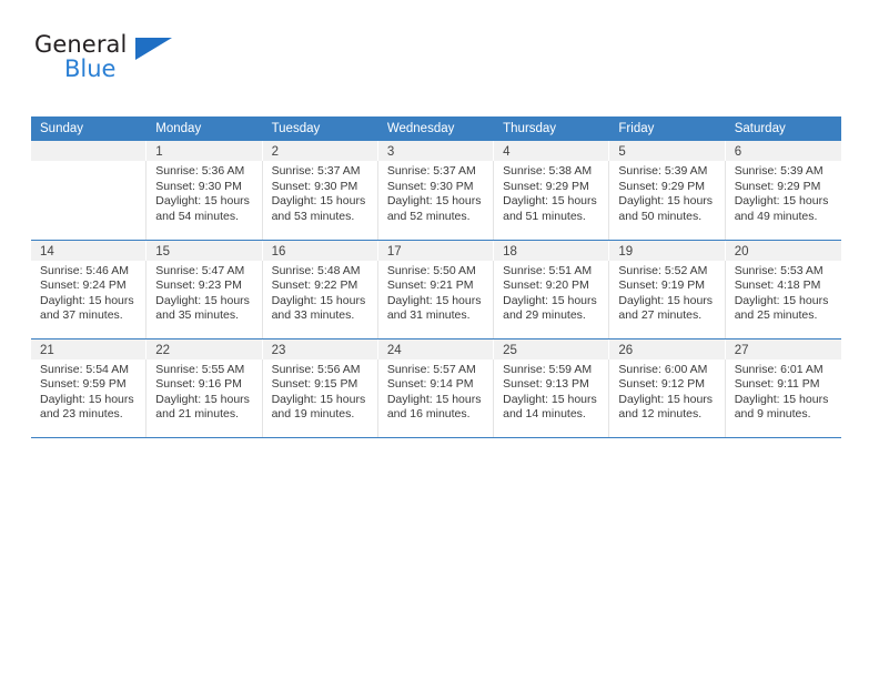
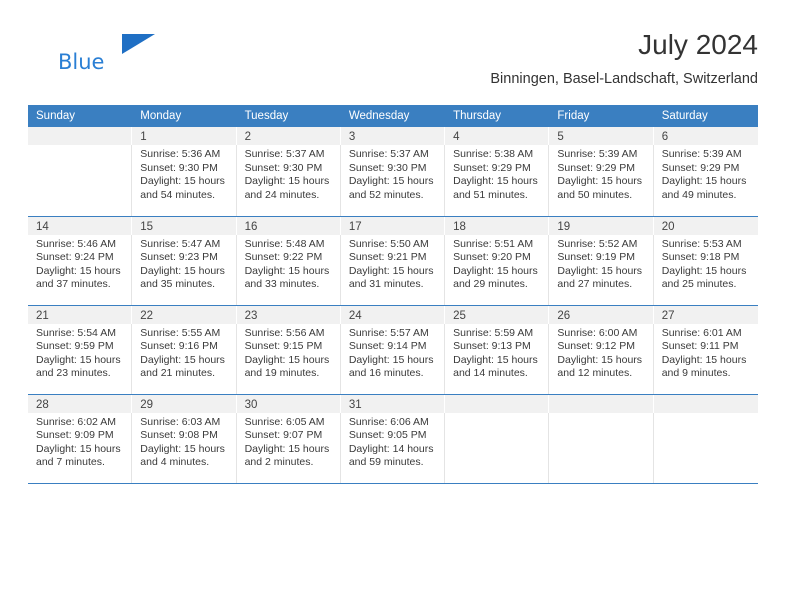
- General
  Blue
+ July 2024
+ Binningen, Basel-Landschaft, Switzerland
  Sunday	Monday	Tuesday	Wednesday	Thursday	Friday	Saturday
- 	1Sunrise: 5:36 AMSunset: 9:30 PMDaylight: 15 hoursand 54 minutes.	2Sunrise: 5:37 AMSunset: 9:30 PMDaylight: 15 hoursand 53 minutes.	3Sunrise: 5:37 AMSunset: 9:30 PMDaylight: 15 hoursand 52 minutes.	4Sunrise: 5:38 AMSunset: 9:29 PMDaylight: 15 hoursand 51 minutes.	5Sunrise: 5:39 AMSunset: 9:29 PMDaylight: 15 hoursand 50 minutes.	6Sunrise: 5:39 AMSunset: 9:29 PMDaylight: 15 hoursand 49 minutes.
+ 	1Sunrise: 5:36 AMSunset: 9:30 PMDaylight: 15 hoursand 54 minutes.	2Sunrise: 5:37 AMSunset: 9:30 PMDaylight: 15 hoursand 24 minutes.	3Sunrise: 5:37 AMSunset: 9:30 PMDaylight: 15 hoursand 52 minutes.	4Sunrise: 5:38 AMSunset: 9:29 PMDaylight: 15 hoursand 51 minutes.	5Sunrise: 5:39 AMSunset: 9:29 PMDaylight: 15 hoursand 50 minutes.	6Sunrise: 5:39 AMSunset: 9:29 PMDaylight: 15 hoursand 49 minutes.
- 14Sunrise: 5:46 AMSunset: 9:24 PMDaylight: 15 hoursand 37 minutes.	15Sunrise: 5:47 AMSunset: 9:23 PMDaylight: 15 hoursand 35 minutes.	16Sunrise: 5:48 AMSunset: 9:22 PMDaylight: 15 hoursand 33 minutes.	17Sunrise: 5:50 AMSunset: 9:21 PMDaylight: 15 hoursand 31 minutes.	18Sunrise: 5:51 AMSunset: 9:20 PMDaylight: 15 hoursand 29 minutes.	19Sunrise: 5:52 AMSunset: 9:19 PMDaylight: 15 hoursand 27 minutes.	20Sunrise: 5:53 AMSunset: 4:18 PMDaylight: 15 hoursand 25 minutes.
+ 14Sunrise: 5:46 AMSunset: 9:24 PMDaylight: 15 hoursand 37 minutes.	15Sunrise: 5:47 AMSunset: 9:23 PMDaylight: 15 hoursand 35 minutes.	16Sunrise: 5:48 AMSunset: 9:22 PMDaylight: 15 hoursand 33 minutes.	17Sunrise: 5:50 AMSunset: 9:21 PMDaylight: 15 hoursand 31 minutes.	18Sunrise: 5:51 AMSunset: 9:20 PMDaylight: 15 hoursand 29 minutes.	19Sunrise: 5:52 AMSunset: 9:19 PMDaylight: 15 hoursand 27 minutes.	20Sunrise: 5:53 AMSunset: 9:18 PMDaylight: 15 hoursand 25 minutes.
  21Sunrise: 5:54 AMSunset: 9:59 PMDaylight: 15 hoursand 23 minutes.	22Sunrise: 5:55 AMSunset: 9:16 PMDaylight: 15 hoursand 21 minutes.	23Sunrise: 5:56 AMSunset: 9:15 PMDaylight: 15 hoursand 19 minutes.	24Sunrise: 5:57 AMSunset: 9:14 PMDaylight: 15 hoursand 16 minutes.	25Sunrise: 5:59 AMSunset: 9:13 PMDaylight: 15 hoursand 14 minutes.	26Sunrise: 6:00 AMSunset: 9:12 PMDaylight: 15 hoursand 12 minutes.	27Sunrise: 6:01 AMSunset: 9:11 PMDaylight: 15 hoursand 9 minutes.
+ 28Sunrise: 6:02 AMSunset: 9:09 PMDaylight: 15 hoursand 7 minutes.	29Sunrise: 6:03 AMSunset: 9:08 PMDaylight: 15 hoursand 4 minutes.	30Sunrise: 6:05 AMSunset: 9:07 PMDaylight: 15 hoursand 2 minutes.	31Sunrise: 6:06 AMSunset: 9:05 PMDaylight: 14 hoursand 59 minutes.
